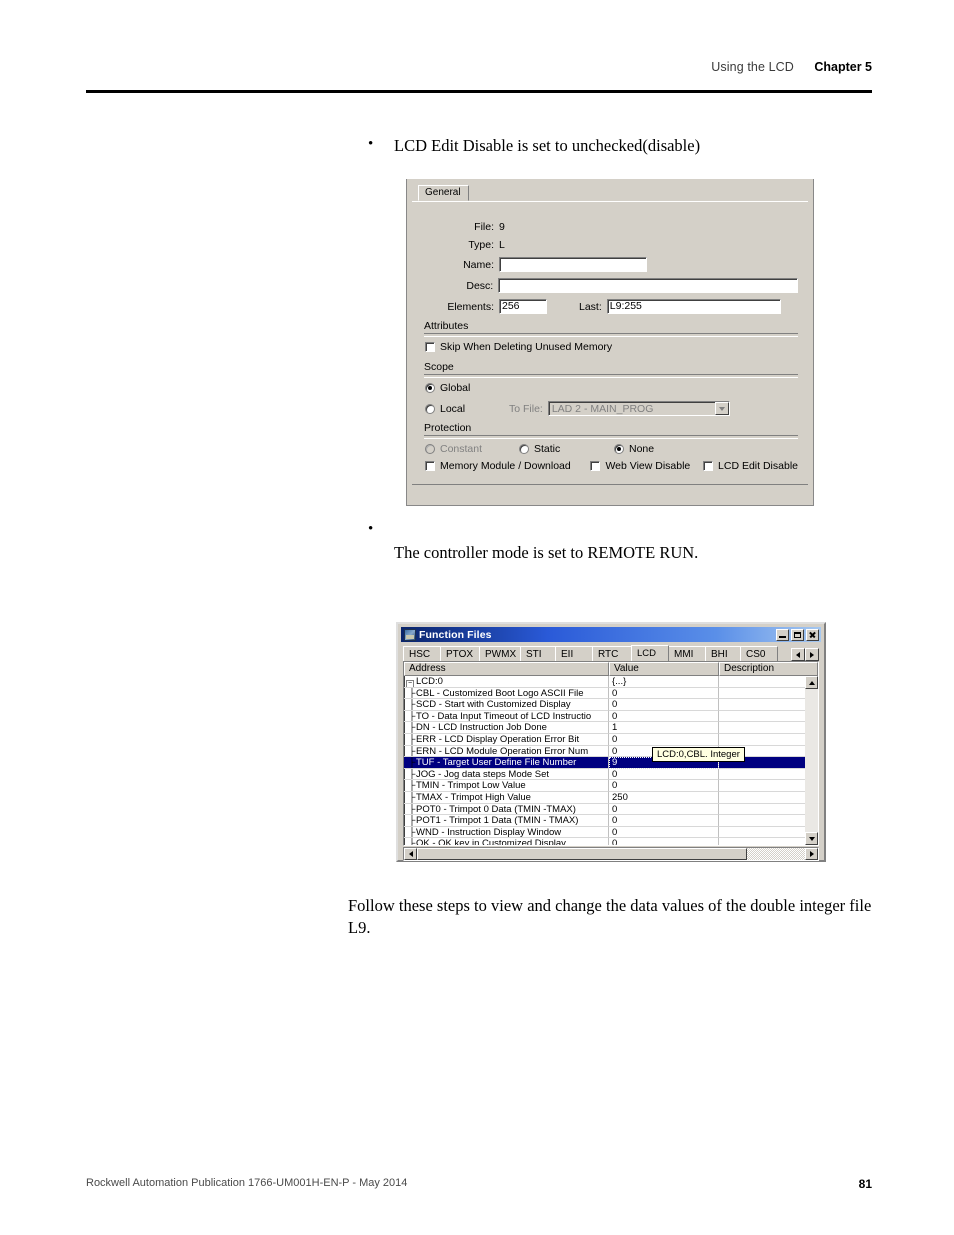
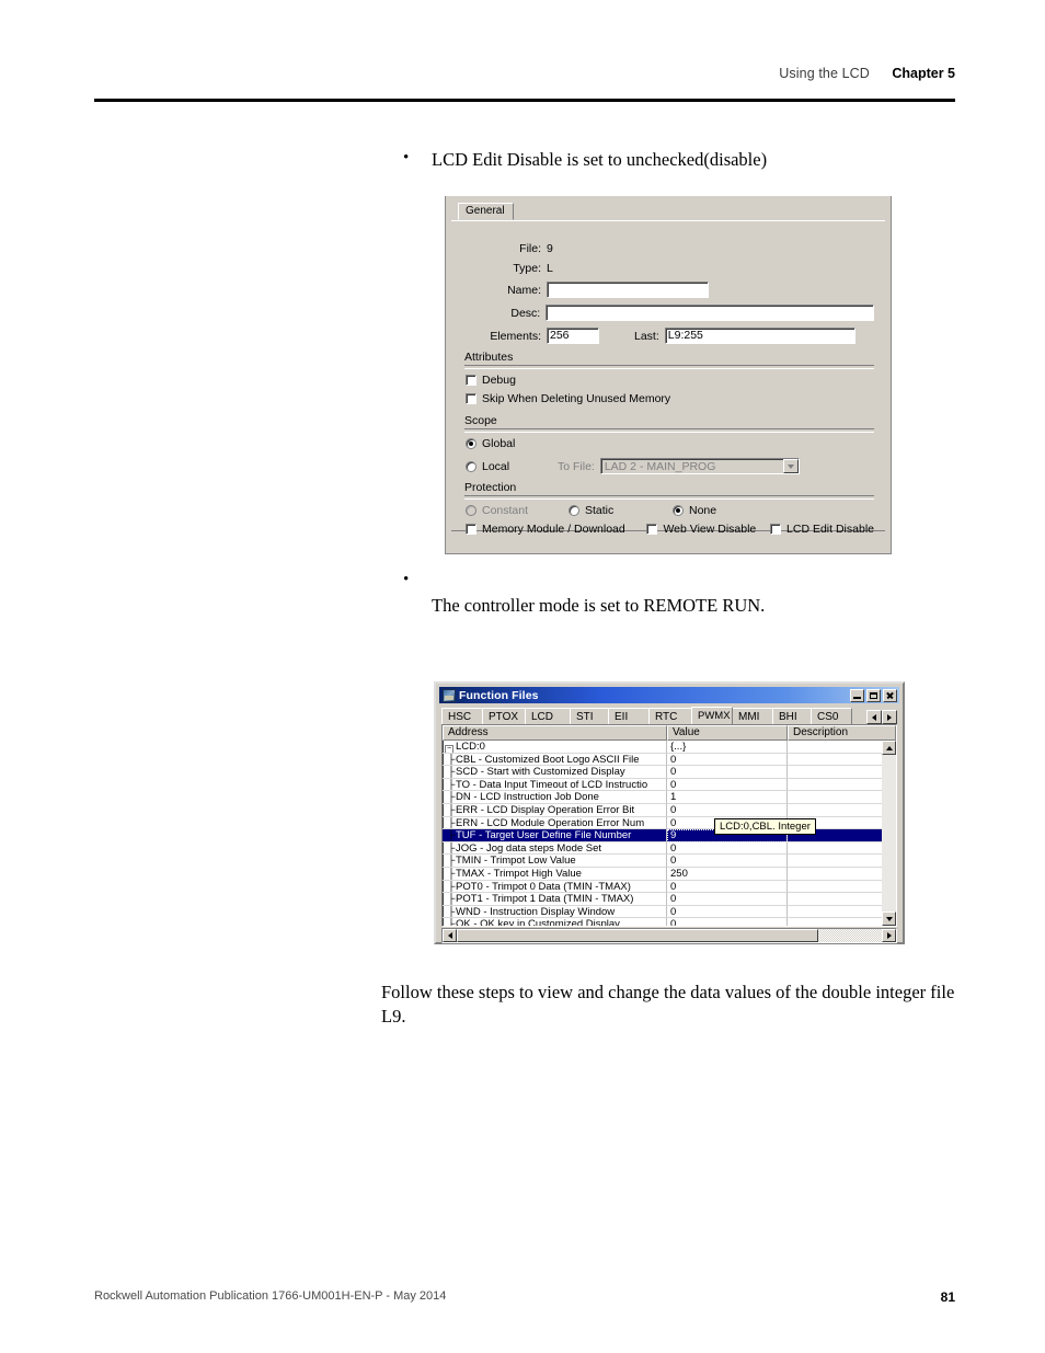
  Using the LCD Chapter 5
  •
  LCD Edit Disable is set to unchecked(disable)
  General
  File:
  9
  Type:
  L
  Name:
  Desc:
  Elements:
  256
  Last:
  L9:255
  Attributes
+ Debug
  Skip When Deleting Unused Memory
  Scope
  Global
  Local
  To File:
  LAD 2 - MAIN_PROG
  Protection
  Constant
  Static
  None
  Memory Module / Download
  Web View Disable
  LCD Edit Disable
  •
  The controller mode is set to REMOTE RUN.
  Function Files
  HSC
  PTOX
- PWMX
+ LCD
  STI
  EII
  RTC
- LCD
+ PWMX
  MMI
  BHI
  CS0
  Address
  Value
  Description
  LCD:0
  {...}
  ├CBL - Customized Boot Logo ASCII File
  0
  ├SCD - Start with Customized Display
  0
  ├TO - Data Input Timeout of LCD Instructio
  0
  ├DN - LCD Instruction Job Done
  1
  ├ERR - LCD Display Operation Error Bit
  0
  ├ERN - LCD Module Operation Error Num
  0
  ├TUF - Target User Define File Number
  9
  ├JOG - Jog data steps Mode Set
  0
  ├TMIN - Trimpot Low Value
  0
  ├TMAX - Trimpot High Value
  250
  ├POT0 - Trimpot 0 Data (TMIN -TMAX)
  0
  ├POT1 - Trimpot 1 Data (TMIN - TMAX)
  0
  ├WND - Instruction Display Window
  0
  ├OK - OK key in Customized Display
  0
  LCD:0,CBL. Integer
  Follow these steps to view and change the data values of the double integer file L9.
  Rockwell Automation Publication 1766-UM001H-EN-P - May 2014
  81
